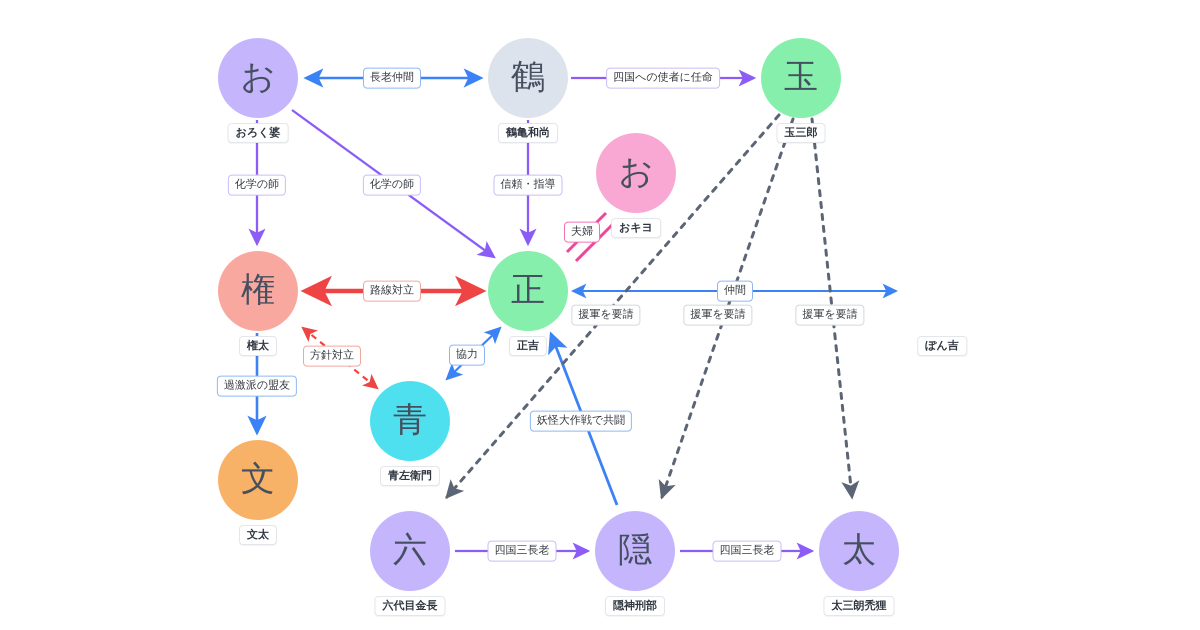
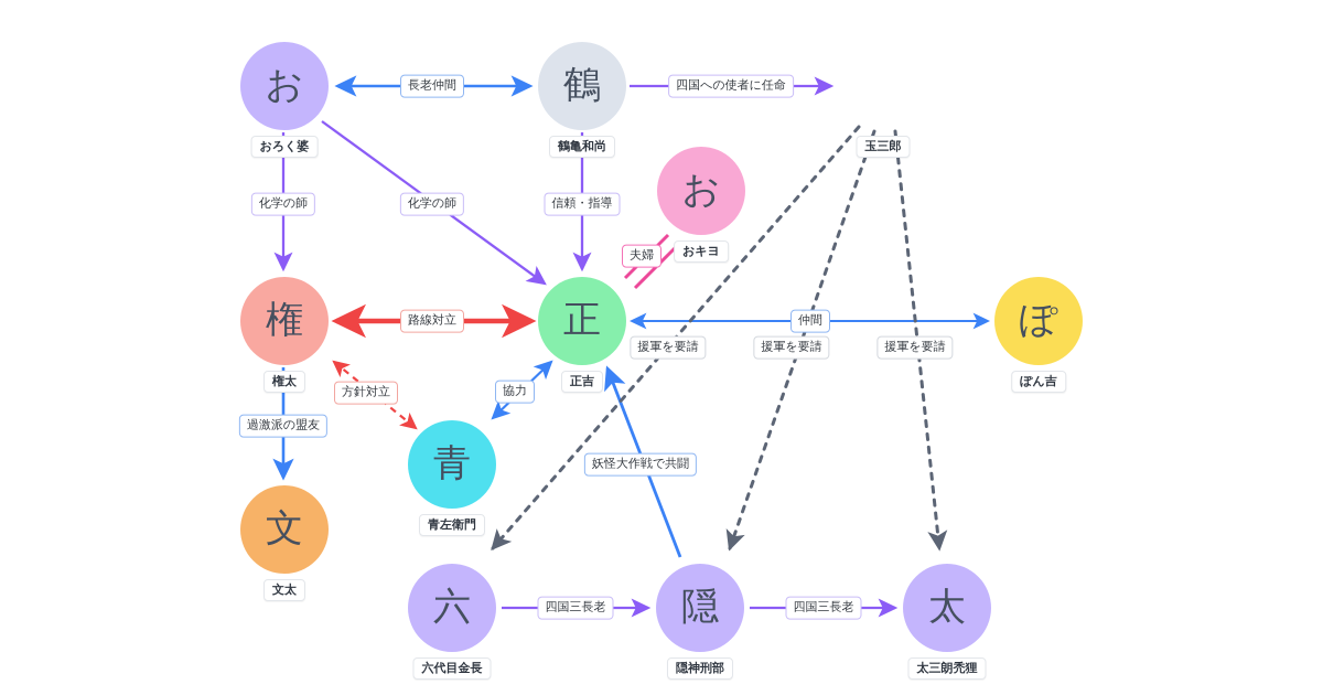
  お
  おろく婆
  鶴
  鶴亀和尚
- 玉
  玉三郎
  お
  おキヨ
  権
  権太
  正
  正吉
+ ぽ
  ぽん吉
  青
  青左衛門
  文
  文太
  六
  六代目金長
  隠
  隠神刑部
  太
  太三朗禿狸
  長老仲間
  四国への使者に任命
  化学の師
  化学の師
  信頼・指導
  夫婦
  路線対立
  仲間
  方針対立
  協力
  過激派の盟友
  妖怪大作戦で共闘
  援軍を要請
  援軍を要請
  援軍を要請
  四国三長老
  四国三長老
